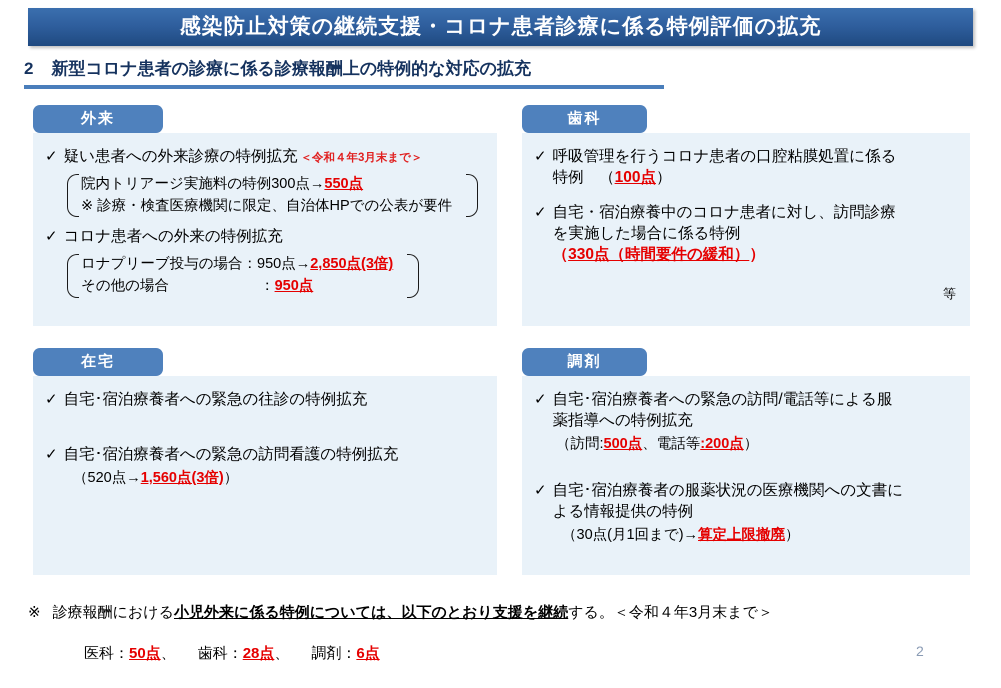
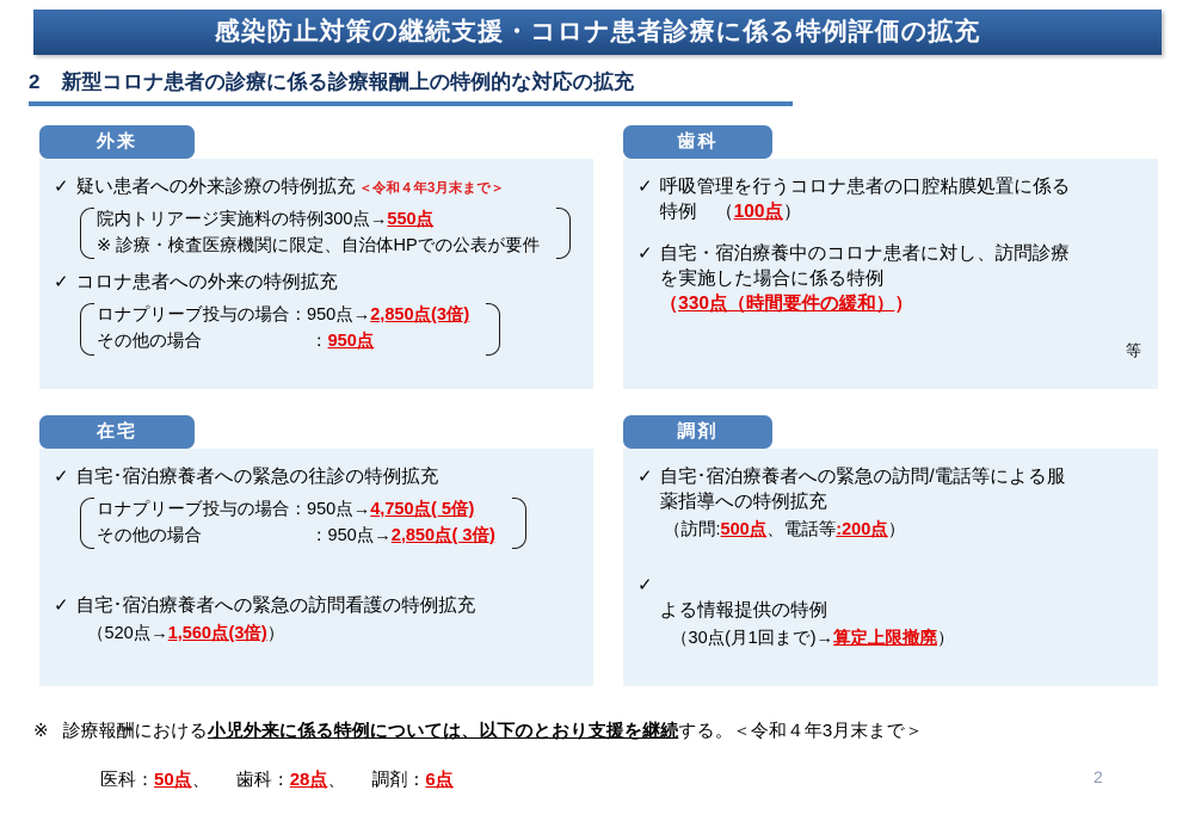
  感染防止対策の継続支援・コロナ患者診療に係る特例評価の拡充
  2
  新型コロナ患者の診療に係る診療報酬上の特例的な対応の拡充
  外来
  ✓
  疑い患者への外来診療の特例拡充 ＜令和４年3月末まで＞
  院内トリアージ実施料の特例300点→550点
  ※ 診療・検査医療機関に限定、自治体HPでの公表が要件
  ✓
  コロナ患者への外来の特例拡充
  ロナプリーブ投与の場合：950点→2,850点(3倍)
  その他の場合 ：950点
  歯科
  ✓
  呼吸管理を行うコロナ患者の口腔粘膜処置に係る
  特例 （100点）
  ✓
  自宅・宿泊療養中のコロナ患者に対し、訪問診療
  を実施した場合に係る特例
  （330点（時間要件の緩和））
  等
  在宅
  ✓
  自宅･宿泊療養者への緊急の往診の特例拡充
+ ロナプリーブ投与の場合：950点→4,750点( 5倍)
+ その他の場合 ：950点→2,850点( 3倍)
  ✓
  自宅･宿泊療養者への緊急の訪問看護の特例拡充
  （520点→1,560点(3倍)）
  調剤
  ✓
  自宅･宿泊療養者への緊急の訪問/電話等による服
  薬指導への特例拡充
  （訪問:500点、電話等:200点）
  ✓
- 自宅･宿泊療養者の服薬状況の医療機関への文書に
  よる情報提供の特例
  （30点(月1回まで)→算定上限撤廃）
  ※
  診療報酬における小児外来に係る特例については、以下のとおり支援を継続する。＜令和４年3月末まで＞
  医科：50点、 歯科：28点、 調剤：6点
  2
